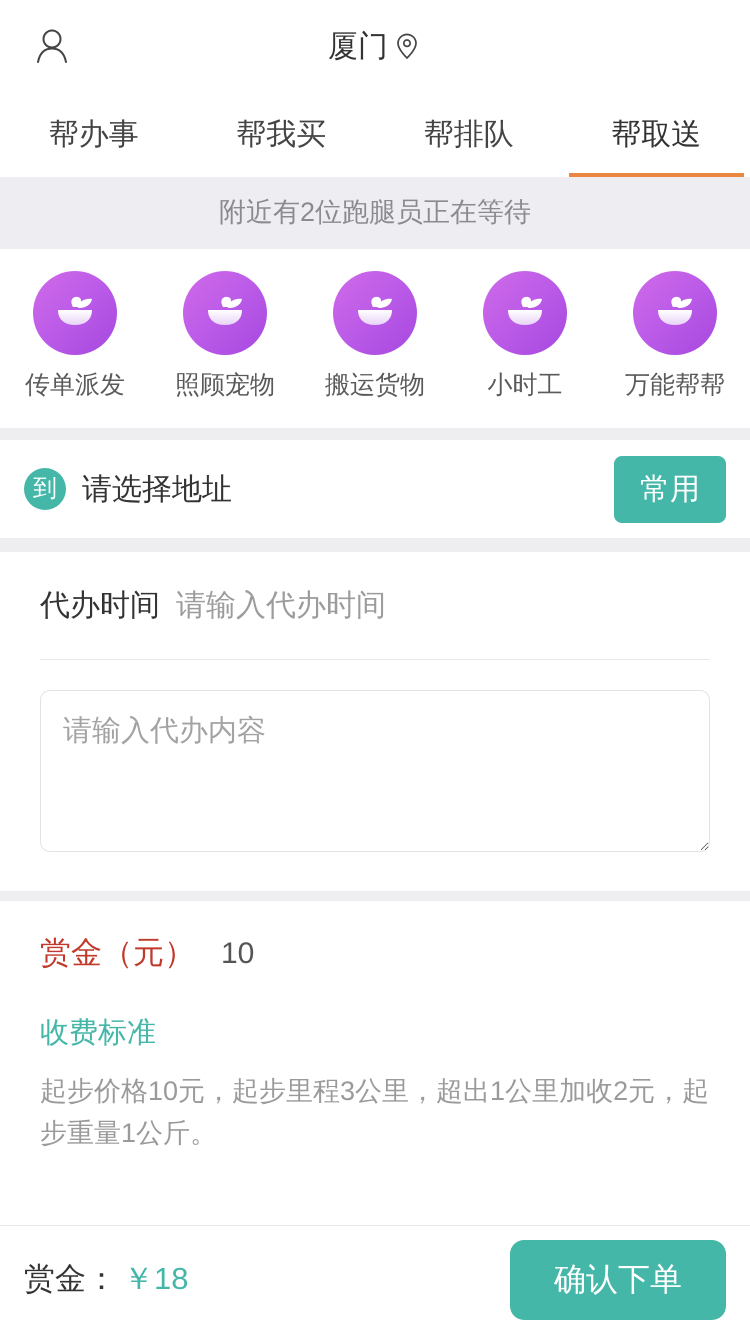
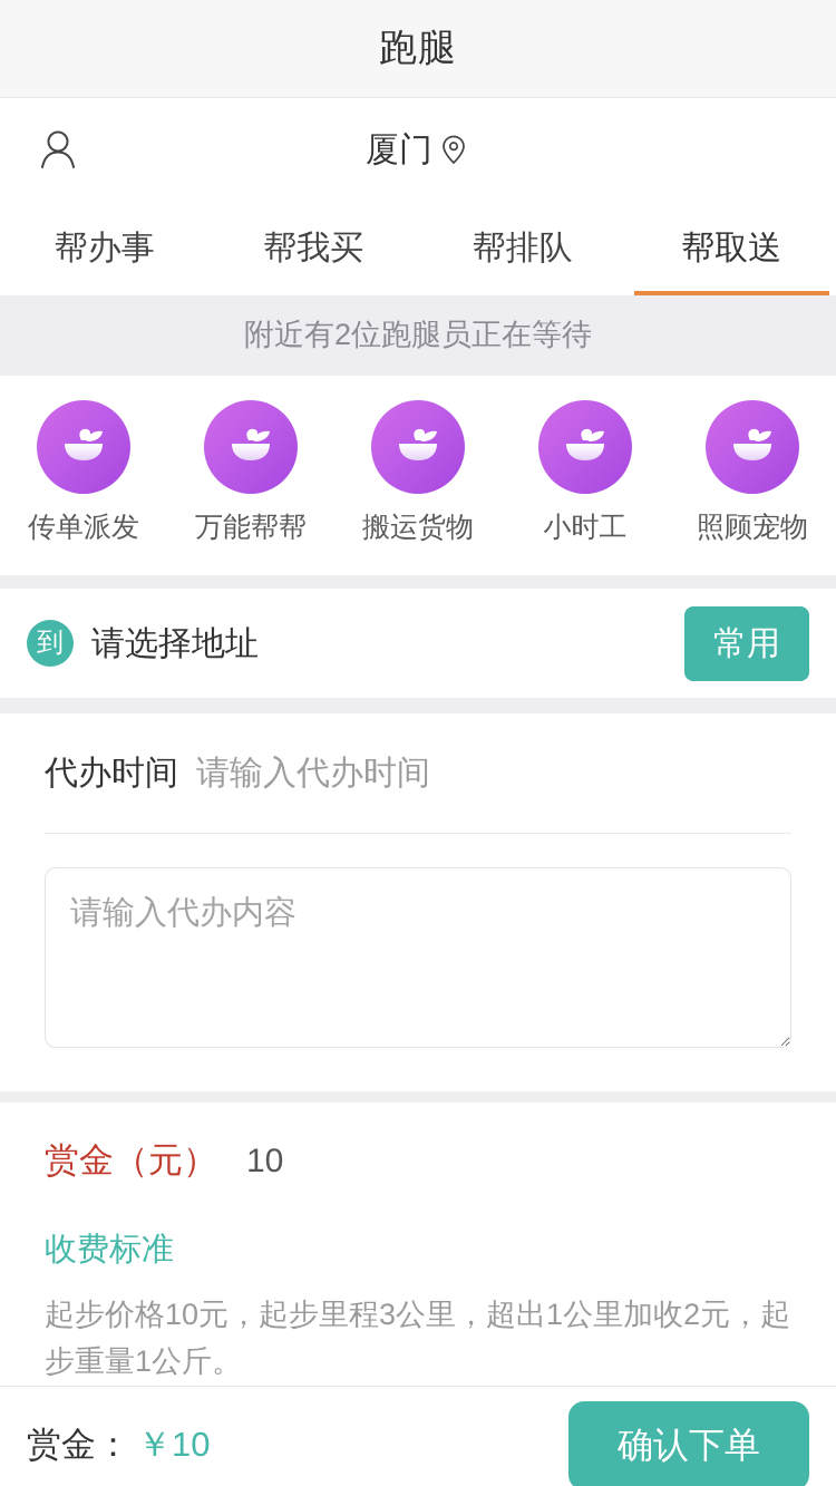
+ 跑腿
  厦门
  帮办事
  帮我买
  帮排队
  帮取送
  附近有2位跑腿员正在等待
  传单派发
- 照顾宠物
+ 万能帮帮
  搬运货物
  小时工
- 万能帮帮
+ 照顾宠物
  到
  请选择地址
  常用
  代办时间
  请输入代办时间
  请输入代办内容
  赏金（元）
  10
  收费标准
  起步价格10元，起步里程3公里，超出1公里加收2元，起步重量1公斤。
  赏金：
- ￥18
+ ￥10
  确认下单
